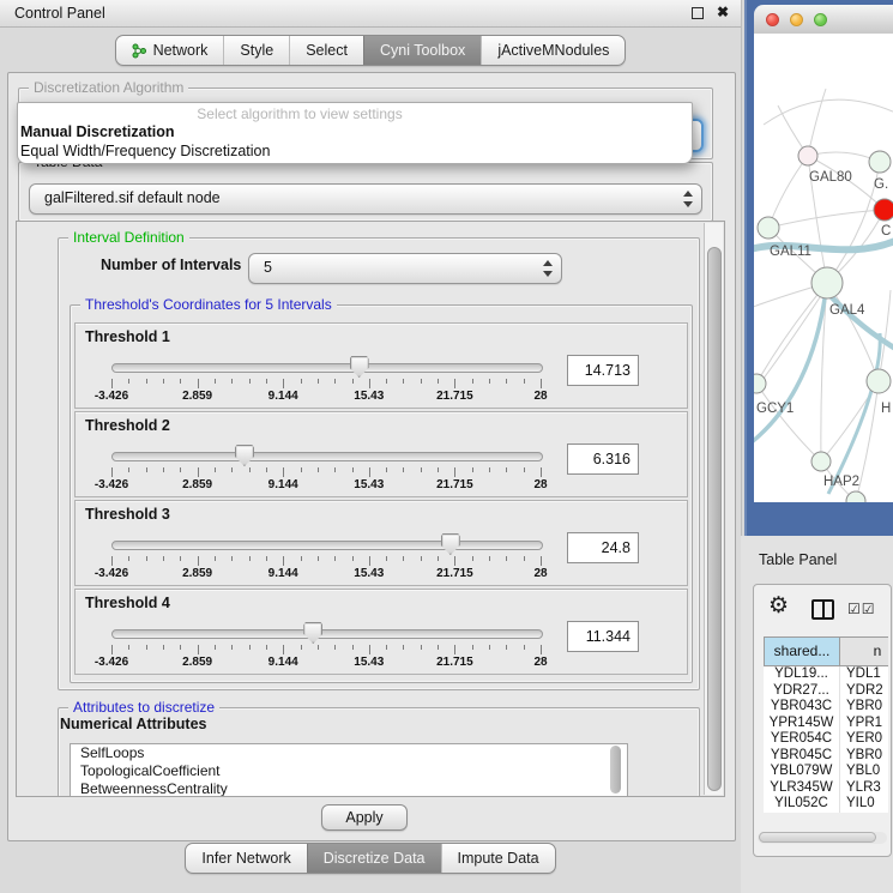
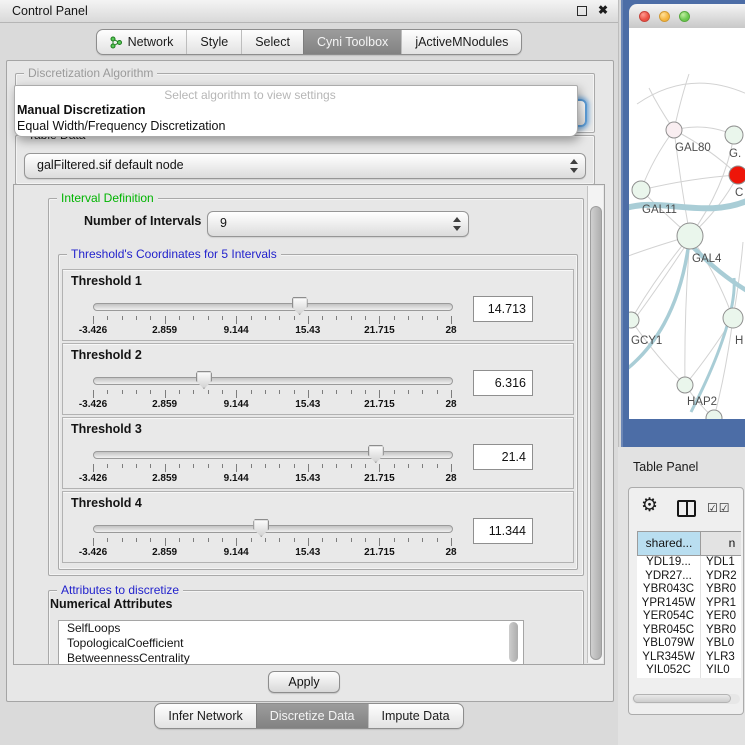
  Control Panel
  ✖
  Network
  Style
  Select
  Cyni Toolbox
  jActiveMNodules
  Discretization Algorithm
  Select algorithm to view settings
  Manual Discretization
  Equal Width/Frequency Discretization
  galFiltered.sif default node
  Interval Definition
  Number of Intervals
- 5
+ 9
  Threshold's Coordinates for 5 Intervals
  Threshold 1
  -3.426
  2.859
  9.144
  15.43
  21.715
  28
  14.713
  Threshold 2
  -3.426
  2.859
  9.144
  15.43
  21.715
  28
  6.316
  Threshold 3
  -3.426
  2.859
  9.144
  15.43
  21.715
  28
- 24.8
+ 21.4
  Threshold 4
  -3.426
  2.859
  9.144
  15.43
  21.715
  28
  11.344
  Attributes to discretize
  Numerical Attributes
  SelfLoops
  TopologicalCoefficient
  BetweennessCentrality
  Apply
  Infer Network
  Discretize Data
  Impute Data
  GAL80
  G.
  C
  GAL11
  GAL4
  GCY1
  H
  HAP2
  Table Panel
  ⚙
  ☑☑
  shared...
  n
  YDL19...
  YDL1
  YDR27...
  YDR2
  YBR043C
  YBR0
  YPR145W
  YPR1
  YER054C
  YER0
  YBR045C
  YBR0
  YBL079W
  YBL0
  YLR345W
  YLR3
  YIL052C
  YIL0
